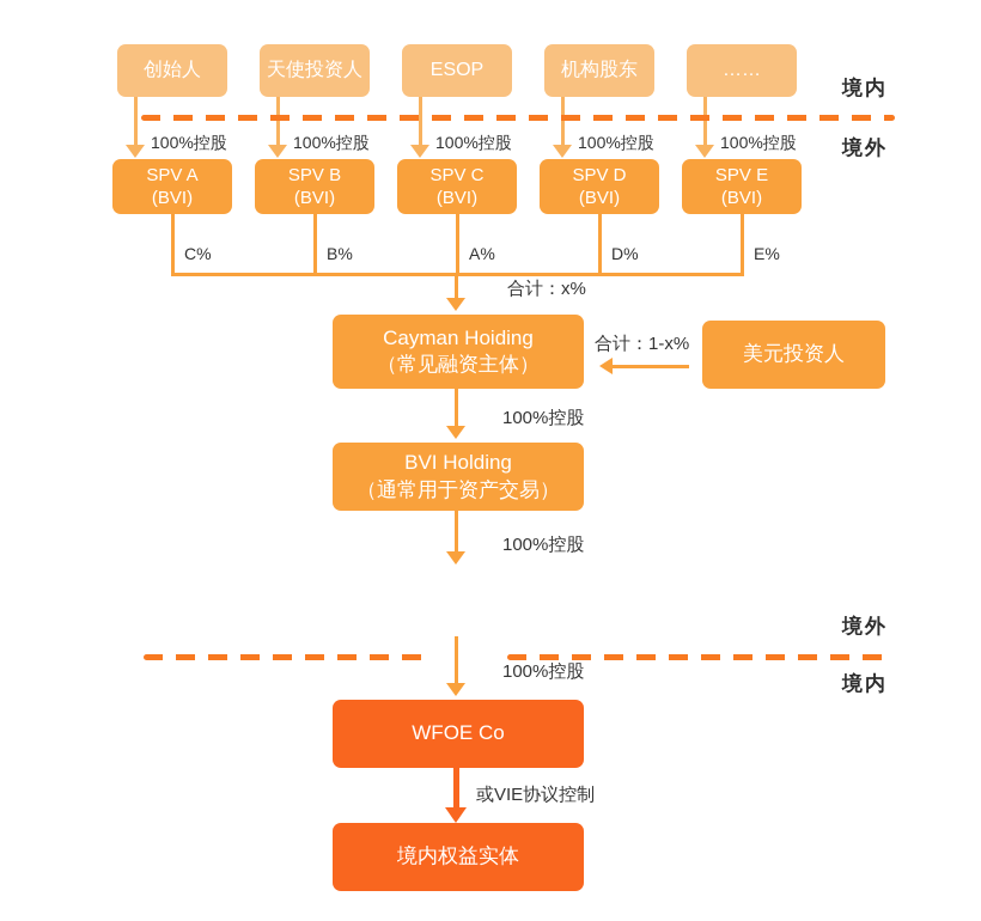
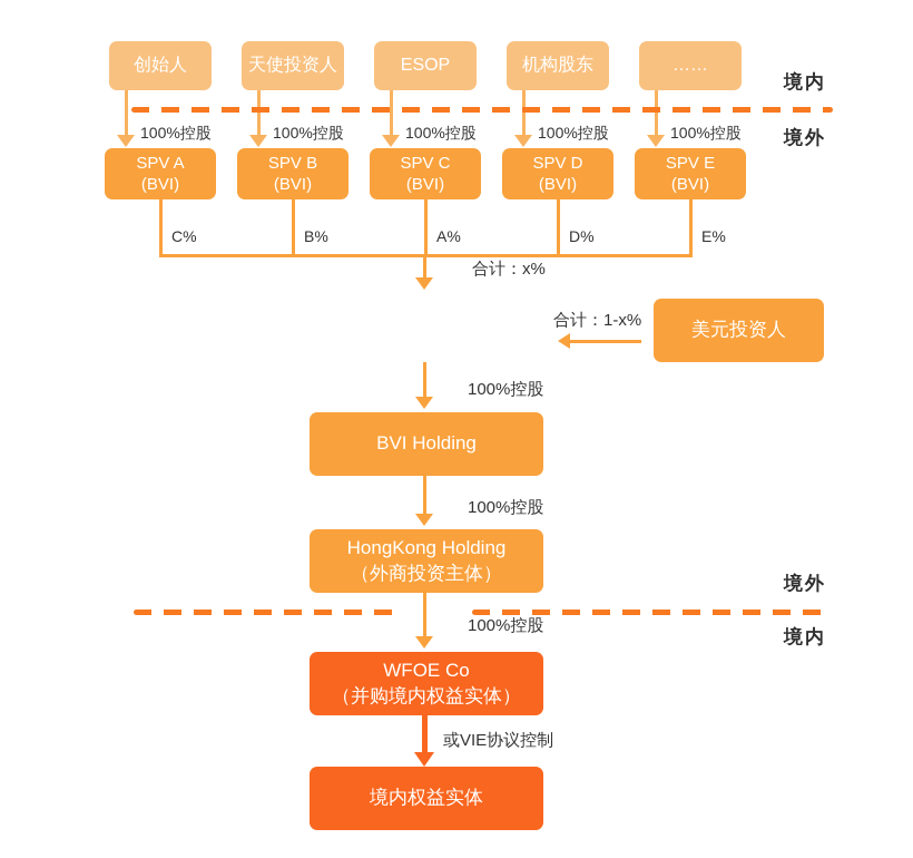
  创始人
  100%控股
  SPV A
  (BVI)
  C%
  天使投资人
  100%控股
  SPV B
  (BVI)
  B%
  ESOP
  100%控股
  SPV C
  (BVI)
  A%
  机构股东
  100%控股
  SPV D
  (BVI)
  D%
  ……
  100%控股
  SPV E
  (BVI)
  E%
  境内
  境外
  境外
  境内
  合计：x%
- Cayman Hoiding
- （常见融资主体）
  美元投资人
  合计：1-x%
  100%控股
  BVI Holding
- （通常用于资产交易）
  100%控股
+ HongKong Holding
+ （外商投资主体）
  100%控股
  WFOE Co
+ （并购境内权益实体）
  或VIE协议控制
  境内权益实体
